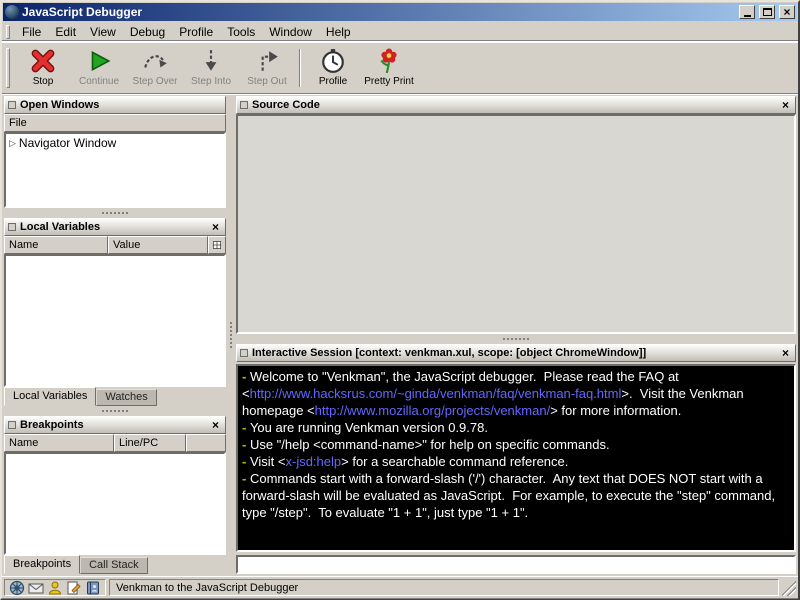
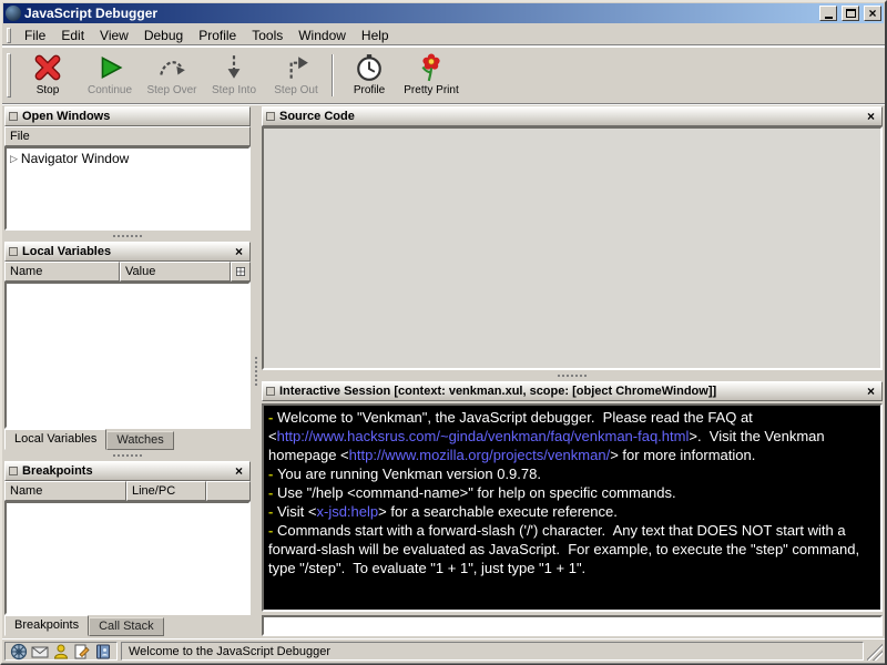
  JavaScript Debugger
  ×
  File
  Edit
  View
  Debug
  Profile
  Tools
  Window
  Help
  Stop
  Continue
  Step Over
  Step Into
  Step Out
  Profile
  Pretty Print
  Open Windows
  File
  ▷
  Navigator Window
  Local Variables
  ×
  Name
  Value
  Local Variables
  Watches
  Breakpoints
  ×
  Name
  Line/PC
  Breakpoints
  Call Stack
  Source Code
  ×
  Interactive Session [context: venkman.xul, scope: [object ChromeWindow]]
  ×
  - Welcome to "Venkman", the JavaScript debugger. Please read the FAQ at <http://www.hacksrus.com/~ginda/venkman/faq/venkman-faq.html>. Visit the Venkman homepage <http://www.mozilla.org/projects/venkman/> for more information.
  - You are running Venkman version 0.9.78.
  - Use "/help <command-name>" for help on specific commands.
- - Visit <x-jsd:help> for a searchable command reference.
+ - Visit <x-jsd:help> for a searchable execute reference.
  - Commands start with a forward-slash ('/') character. Any text that DOES NOT start with a forward-slash will be evaluated as JavaScript. For example, to execute the "step" command, type "/step". To evaluate "1 + 1", just type "1 + 1".
- Venkman to the JavaScript Debugger
+ Welcome to the JavaScript Debugger
